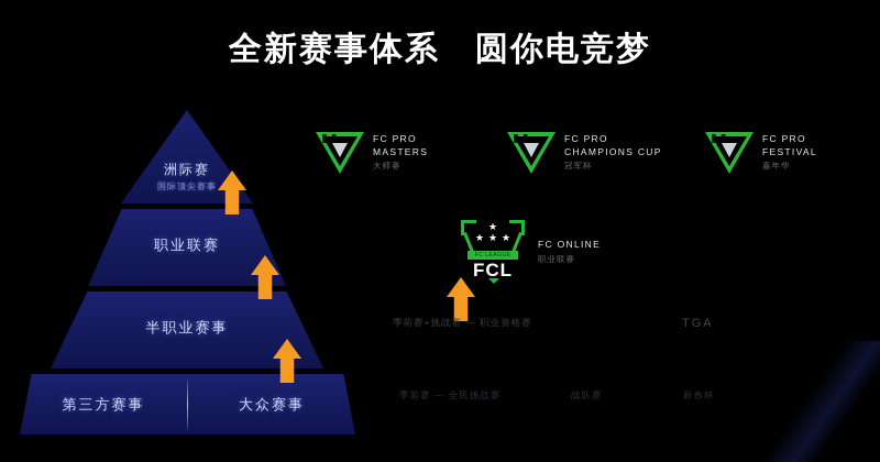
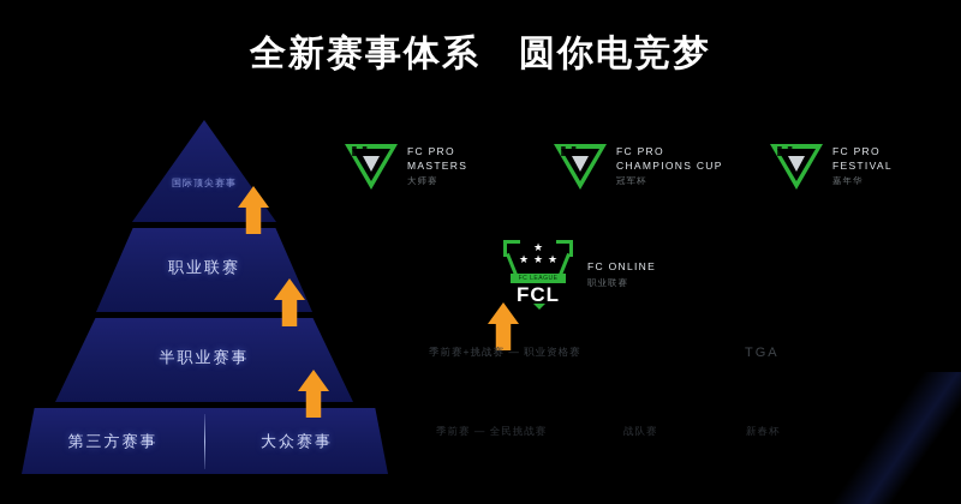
  全新赛事体系 圆你电竞梦
- 洲际赛
  国际顶尖赛事
  职业联赛
  半职业赛事
  第三方赛事
  大众赛事
  FC PRO
  MASTERS
  大师赛
  FC PRO
  CHAMPIONS CUP
  冠军杯
  FC PRO
  FESTIVAL
  嘉年华
  ★
  ★
  ★
  ★
  FCL
  FC ONLINE
  职业联赛
  季前赛+挑战赛 — 职业资格赛
  TGA
  季前赛 — 全民挑战赛
  战队赛
  新春杯
